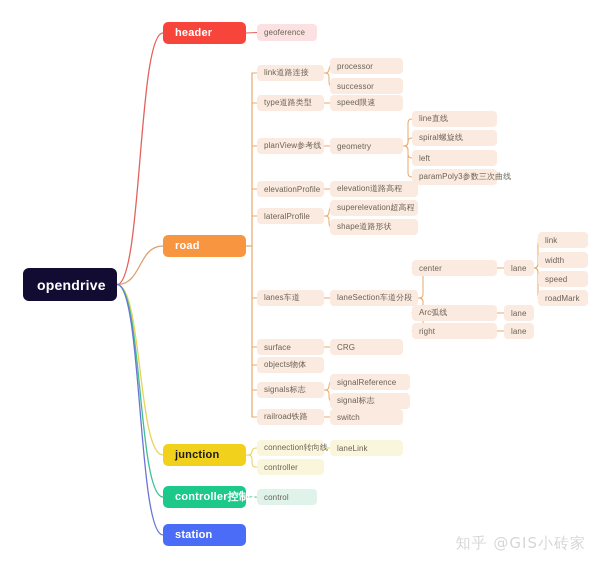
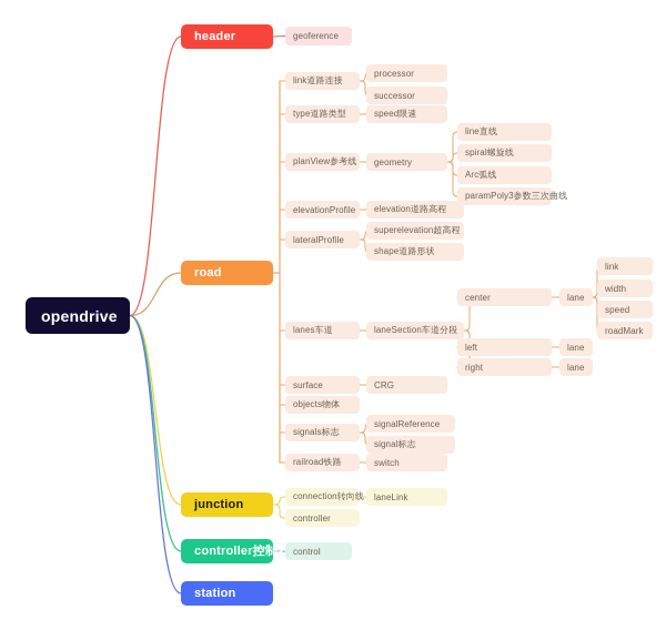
  opendrive
  header
  geoference
  road
  link道路连接
  processor
  successor
  type道路类型
  speed限速
  planView参考线
  geometry
  line直线
  spiral螺旋线
- left
+ Arc弧线
  paramPoly3参数三次曲线
  elevationProfile
  elevation道路高程
  lateralProfile
  superelevation超高程
  shape道路形状
  lanes车道
  laneSection车道分段
  center
- Arc弧线
+ left
  right
  lane
  lane
  lane
  link
  width
  speed
  roadMark
  surface
  CRG
  objects物体
  signals标志
  signalReference
  signal标志
  railroad铁路
  switch
  junction
  connection转向线
  laneLink
  controller
  controller控制器
  control
  station
- 知乎 @GIS小砖家
